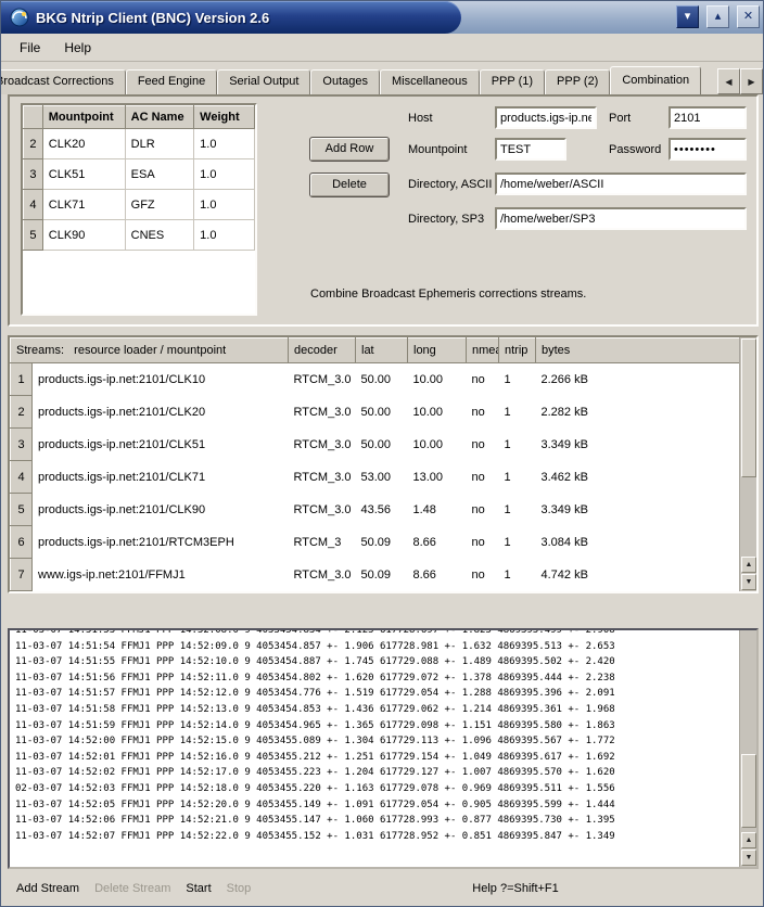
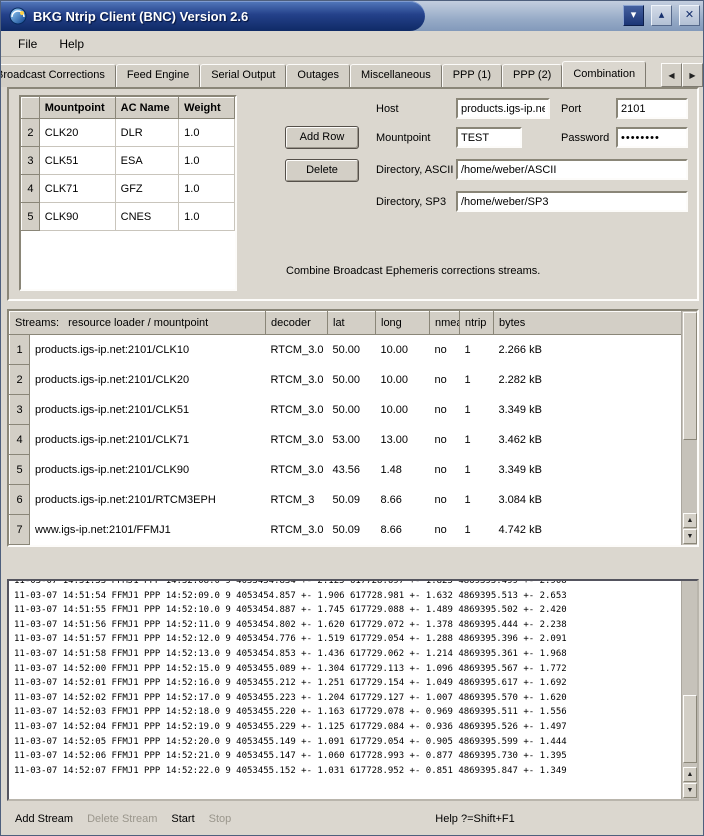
  BKG Ntrip Client (BNC) Version 2.6
  ▾
  ▴
  ✕
  File
  Help
  roadcast Corrections
  Feed Engine
  Serial Output
  Outages
  Miscellaneous
  PPP (1)
  PPP (2)
  Combination
  ◀
  ▶
  	Mountpoint	AC Name	Weight
  2	CLK20	DLR	1.0
  3	CLK51	ESA	1.0
  4	CLK71	GFZ	1.0
  5	CLK90	CNES	1.0
  Add Row
  Delete
  Host
  products.igs-ip.ne
  Port
  2101
  Mountpoint
  TEST
  Password
  ••••••••
  Directory, ASCII
  /home/weber/ASCII
  Directory, SP3
  /home/weber/SP3
  Combine Broadcast Ephemeris corrections streams.
  Streams: resource loader / mountpoint	decoder	lat	long	nme	ntrip	bytes
  1	products.igs-ip.net:2101/CLK10	RTCM_3.0	50.00	10.00	no	1	2.266 kB
  2	products.igs-ip.net:2101/CLK20	RTCM_3.0	50.00	10.00	no	1	2.282 kB
  3	products.igs-ip.net:2101/CLK51	RTCM_3.0	50.00	10.00	no	1	3.349 kB
  4	products.igs-ip.net:2101/CLK71	RTCM_3.0	53.00	13.00	no	1	3.462 kB
  5	products.igs-ip.net:2101/CLK90	RTCM_3.0	43.56	1.48	no	1	3.349 kB
  6	products.igs-ip.net:2101/RTCM3EPH	RTCM_3	50.09	8.66	no	1	3.084 kB
  7	www.igs-ip.net:2101/FFMJ1	RTCM_3.0	50.09	8.66	no	1	4.742 kB
  11-03-07 14:51:53 FFMJ1 PPP 14:52:08.0 9 4053454.834 +- 2.125 617728.697 +- 1.825 4869395.499 +- 2.908
  11-03-07 14:51:54 FFMJ1 PPP 14:52:09.0 9 4053454.857 +- 1.906 617728.981 +- 1.632 4869395.513 +- 2.653
  11-03-07 14:51:55 FFMJ1 PPP 14:52:10.0 9 4053454.887 +- 1.745 617729.088 +- 1.489 4869395.502 +- 2.420
  11-03-07 14:51:56 FFMJ1 PPP 14:52:11.0 9 4053454.802 +- 1.620 617729.072 +- 1.378 4869395.444 +- 2.238
  11-03-07 14:51:57 FFMJ1 PPP 14:52:12.0 9 4053454.776 +- 1.519 617729.054 +- 1.288 4869395.396 +- 2.091
  11-03-07 14:51:58 FFMJ1 PPP 14:52:13.0 9 4053454.853 +- 1.436 617729.062 +- 1.214 4869395.361 +- 1.968
- 11-03-07 14:51:59 FFMJ1 PPP 14:52:14.0 9 4053454.965 +- 1.365 617729.098 +- 1.151 4869395.580 +- 1.863
  11-03-07 14:52:00 FFMJ1 PPP 14:52:15.0 9 4053455.089 +- 1.304 617729.113 +- 1.096 4869395.567 +- 1.772
  11-03-07 14:52:01 FFMJ1 PPP 14:52:16.0 9 4053455.212 +- 1.251 617729.154 +- 1.049 4869395.617 +- 1.692
  11-03-07 14:52:02 FFMJ1 PPP 14:52:17.0 9 4053455.223 +- 1.204 617729.127 +- 1.007 4869395.570 +- 1.620
- 02-03-07 14:52:03 FFMJ1 PPP 14:52:18.0 9 4053455.220 +- 1.163 617729.078 +- 0.969 4869395.511 +- 1.556
+ 11-03-07 14:52:03 FFMJ1 PPP 14:52:18.0 9 4053455.220 +- 1.163 617729.078 +- 0.969 4869395.511 +- 1.556
+ 11-03-07 14:52:04 FFMJ1 PPP 14:52:19.0 9 4053455.229 +- 1.125 617729.084 +- 0.936 4869395.526 +- 1.497
  11-03-07 14:52:05 FFMJ1 PPP 14:52:20.0 9 4053455.149 +- 1.091 617729.054 +- 0.905 4869395.599 +- 1.444
  11-03-07 14:52:06 FFMJ1 PPP 14:52:21.0 9 4053455.147 +- 1.060 617728.993 +- 0.877 4869395.730 +- 1.395
  11-03-07 14:52:07 FFMJ1 PPP 14:52:22.0 9 4053455.152 +- 1.031 617728.952 +- 0.851 4869395.847 +- 1.349
  Add Stream
  Delete Stream
  Start
  Stop
  Help ?=Shift+F1
